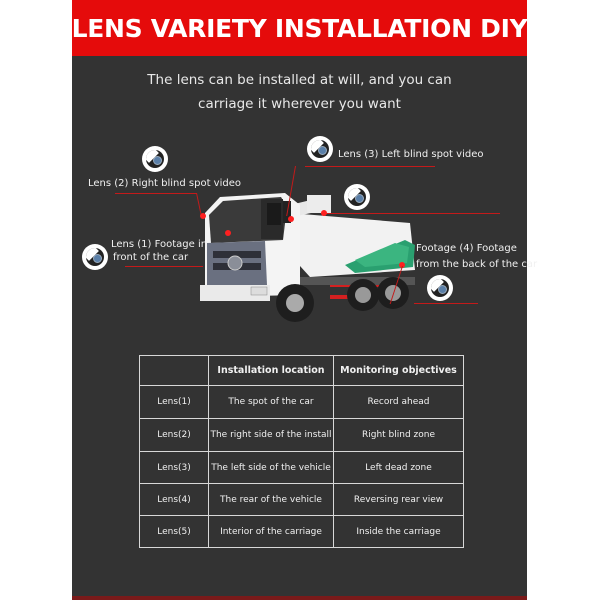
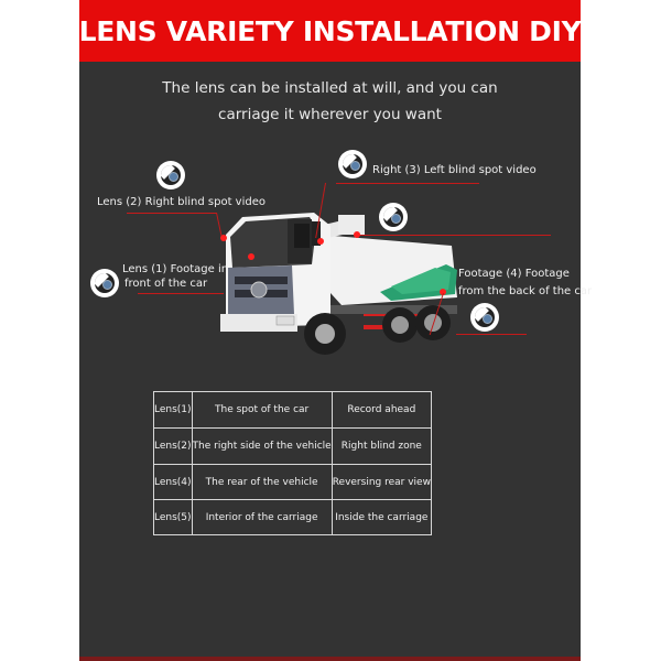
  LENS VARIETY INSTALLATION DIY
  The lens can be installed at will, and you can
  carriage it wherever you want
  Lens (2) Right blind spot video
  Lens (1) Footage in
  front of the car
- Lens (3) Left blind spot video
+ Right (3) Left blind spot video
  Footage (4) Footage
  from the back of the car
- 	Installation location	Monitoring objectives
  Lens(1)	The spot of the car	Record ahead
- Lens(2)	The right side of the install	Right blind zone
+ Lens(2)	The right side of the vehicle	Right blind zone
- Lens(3)	The left side of the vehicle	Left dead zone
  Lens(4)	The rear of the vehicle	Reversing rear view
  Lens(5)	Interior of the carriage	Inside the carriage
